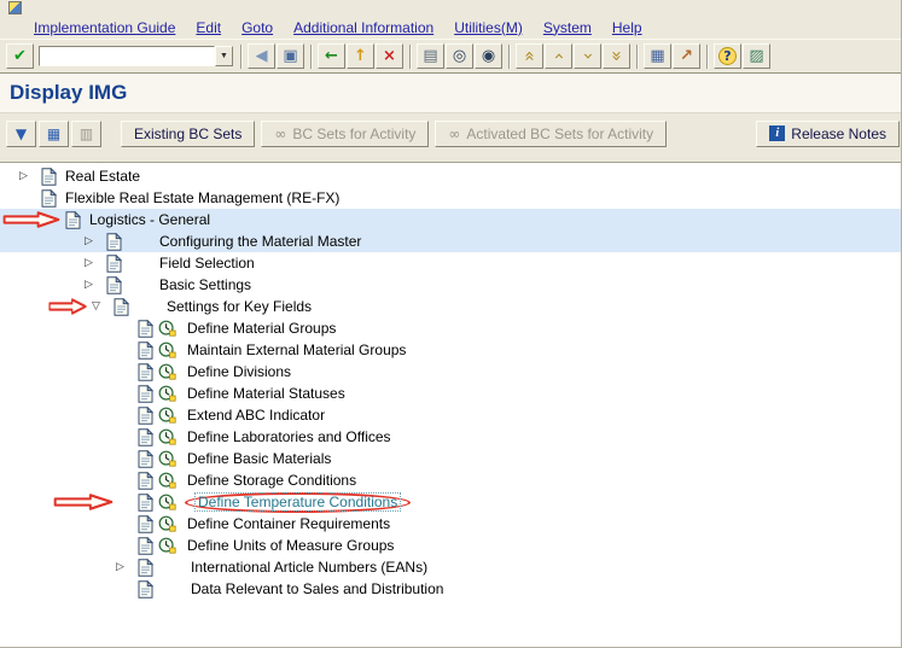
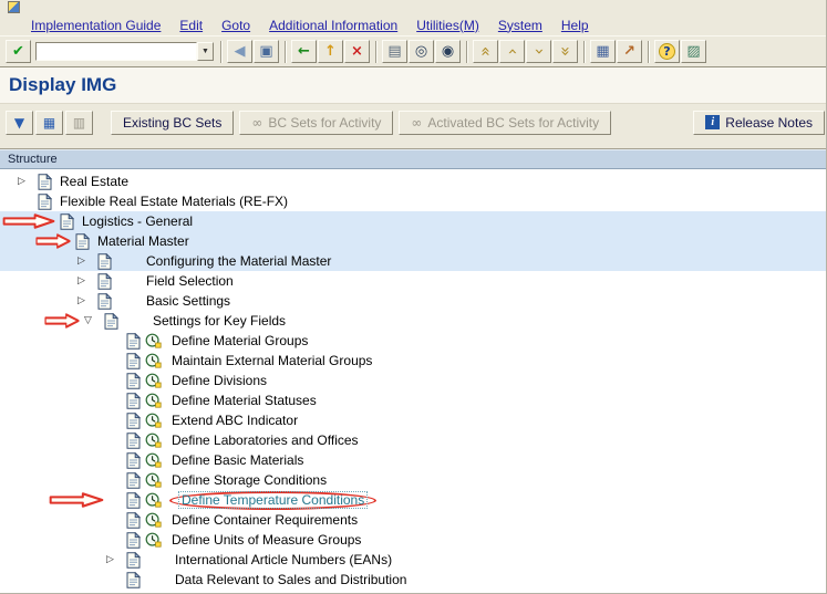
  Implementation Guide
  Edit
  Goto
  Additional Information
  Utilities(M)
  System
  Help
  ✔
  ◀
  ▣
  ←
  ↑
  ×
  ▤
  ◎
  ◉
  ▦
  ↗
  ?
  ▨
  Display IMG
  ▼
  ▦
  ▥
  Existing BC Sets
  ∞
  BC Sets for Activity
  ∞
  Activated BC Sets for Activity
  i
  Release Notes
+ Structure
  ▷
  Real Estate
- Flexible Real Estate Management (RE-FX)
+ Flexible Real Estate Materials (RE-FX)
  Logistics - General
+ Material Master
  ▷
  Configuring the Material Master
  ▷
  Field Selection
  ▷
  Basic Settings
  ▽
  Settings for Key Fields
  Define Material Groups
  Maintain External Material Groups
  Define Divisions
  Define Material Statuses
  Extend ABC Indicator
  Define Laboratories and Offices
  Define Basic Materials
  Define Storage Conditions
  Define Temperature Conditions
  Define Container Requirements
  Define Units of Measure Groups
  ▷
  International Article Numbers (EANs)
  Data Relevant to Sales and Distribution
